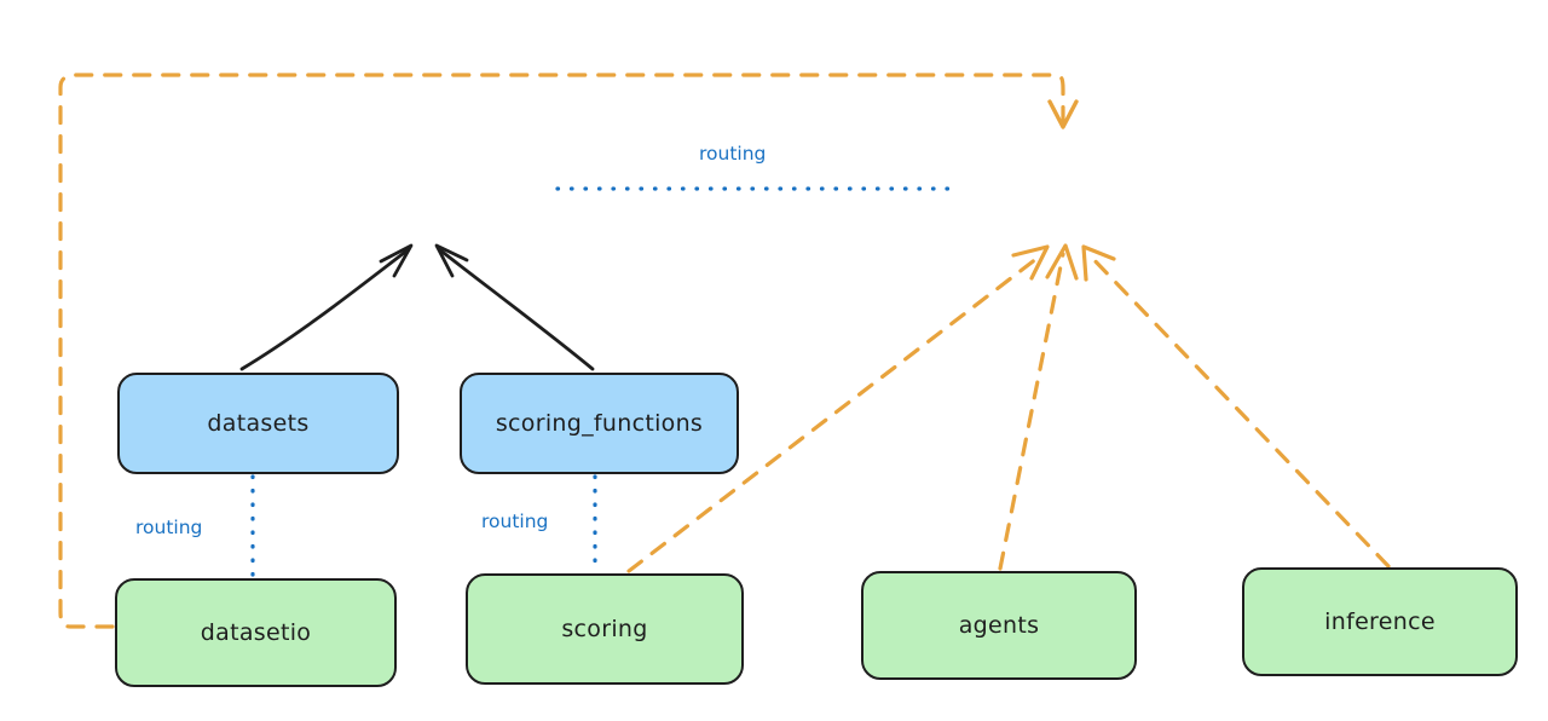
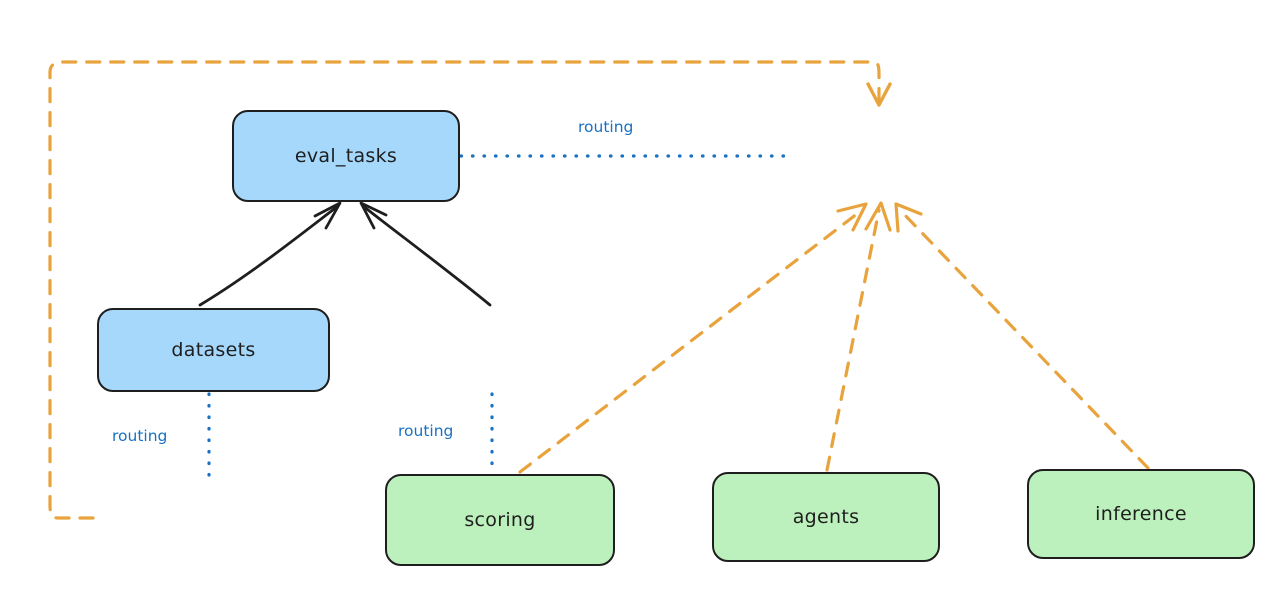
+ eval_tasks
  datasets
- scoring_functions
- datasetio
  scoring
  agents
  inference
  routing
  routing
  routing
